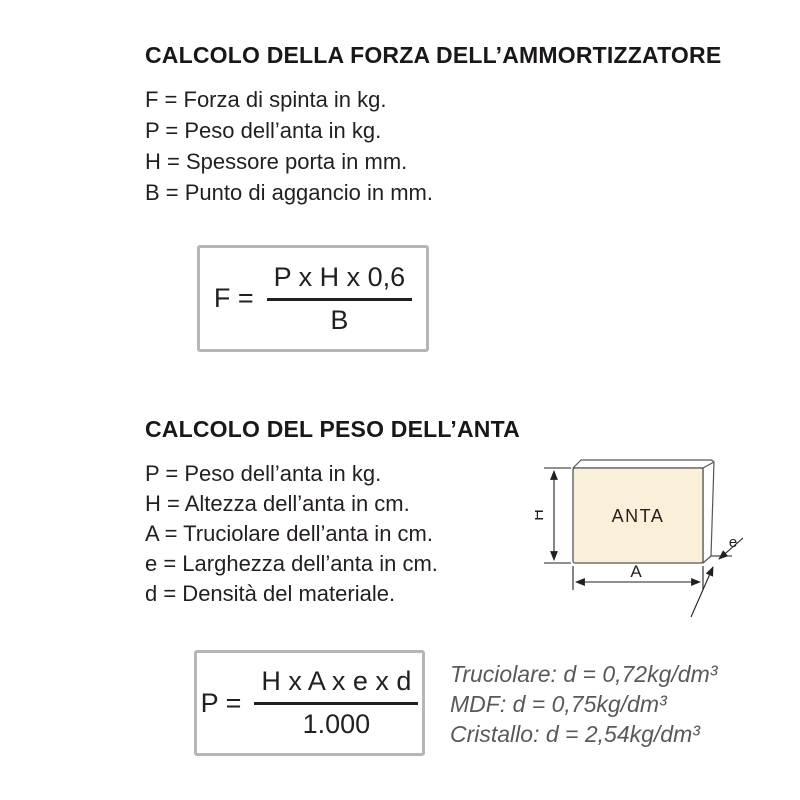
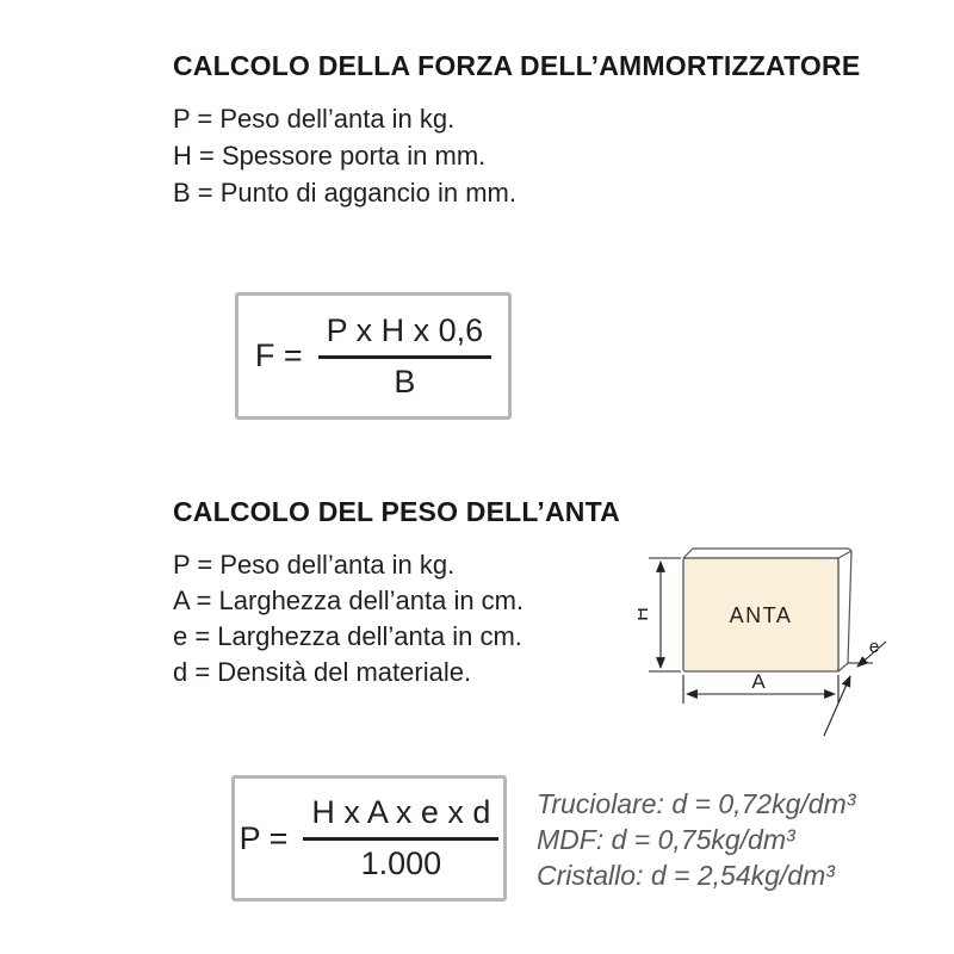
  CALCOLO DELLA FORZA DELL’AMMORTIZZATORE
- F = Forza di spinta in kg.
  P = Peso dell’anta in kg.
  H = Spessore porta in mm.
  B = Punto di aggancio in mm.
  F =
  P x H x 0,6
  B
  CALCOLO DEL PESO DELL’ANTA
  P = Peso dell’anta in kg.
- H = Altezza dell’anta in cm.
- A = Truciolare dell’anta in cm.
+ A = Larghezza dell’anta in cm.
  e = Larghezza dell’anta in cm.
  d = Densità del materiale.
  ANTA
  A
  e
  P =
  H x A x e x d
  1.000
  Truciolare: d = 0,72kg/dm³
  MDF: d = 0,75kg/dm³
  Cristallo: d = 2,54kg/dm³
